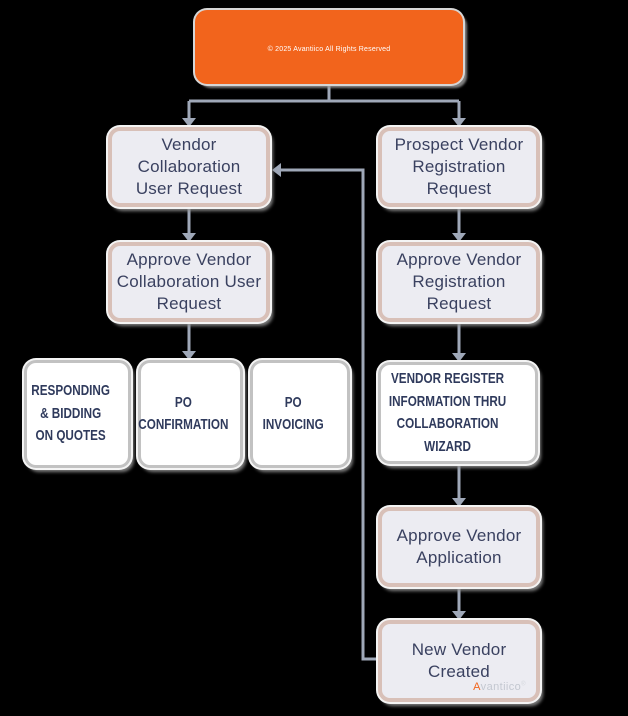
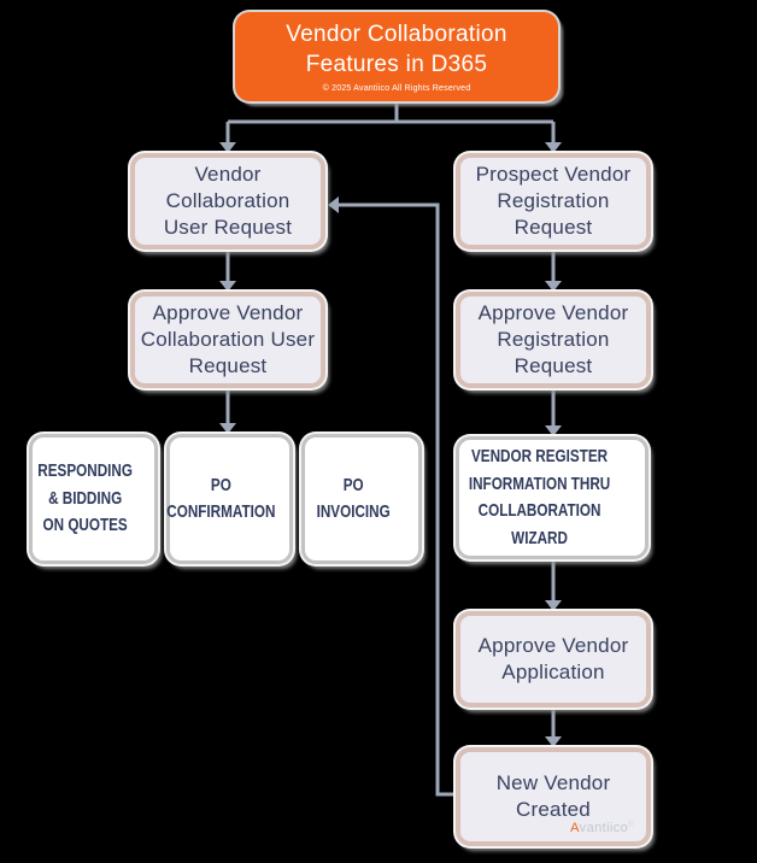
+ Vendor Collaboration
+ Features in D365
  Vendor
  Collaboration
  User Request
  Approve Vendor
  Collaboration User
  Request
  RESPONDING
  & BIDDING
  ON QUOTES
  PO
  CONFIRMATION
  PO
  INVOICING
  Prospect Vendor
  Registration
  Request
  Approve Vendor
  Registration
  Request
  VENDOR REGISTER
  INFORMATION THRU
  COLLABORATION
  WIZARD
  Approve Vendor
  Application
  New Vendor
  Created
  Avantiico
